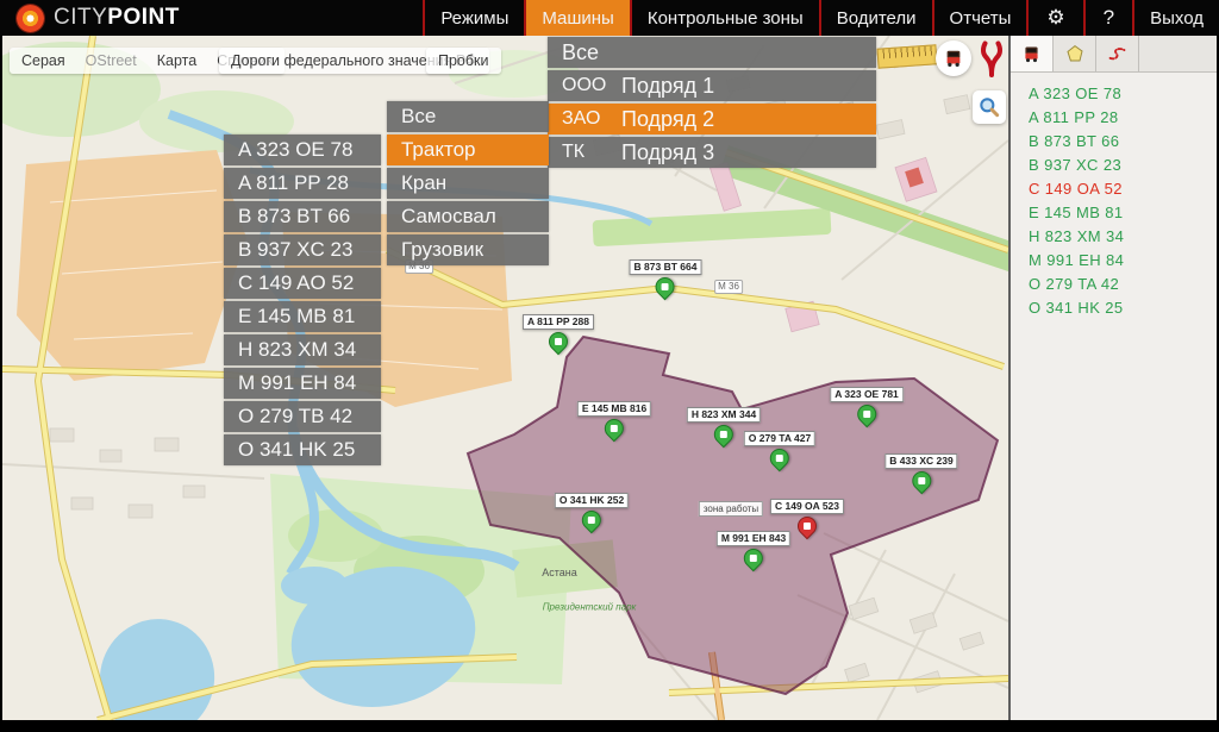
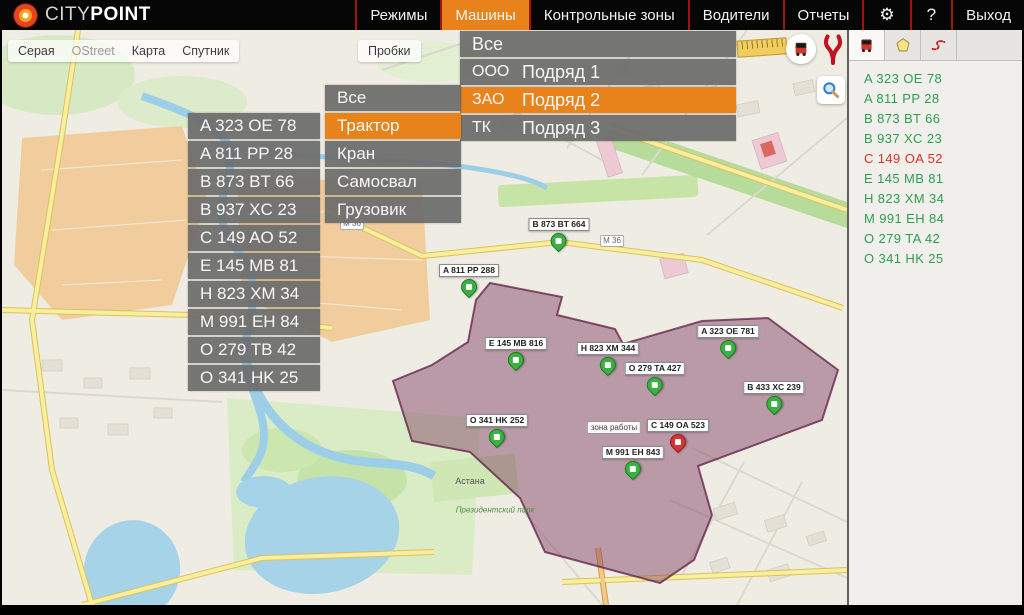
  CITYPOINT
  Режимы
  Машины
  Контрольные зоны
  Водители
  Отчеты
  ⚙
  ?
  Выход
  Президентский парк
  Астана
  М 36
  М 36
  Серая
  OStreet
  Карта
  Спутник
- Дороги федерального значения РФ
  Пробки
  Все
  ООО
  Подряд 1
  ЗАО
  Подряд 2
  ТК
  Подряд 3
  Все
  Трактор
  Кран
  Самосвал
  Грузовик
  A 323 OE 78
  A 811 PP 28
  B 873 BT 66
  B 937 XC 23
  C 149 AO 52
  E 145 MB 81
  H 823 XM 34
  M 991 EH 84
  O 279 TB 42
  O 341 HK 25
  B 873 BT 664
  A 811 PP 288
  E 145 MB 816
  H 823 XM 344
  O 279 TA 427
  A 323 OE 781
  B 433 XC 239
  O 341 HK 252
  C 149 OA 523
  M 991 EH 843
  зона работы
  A 323 OE 78
  A 811 PP 28
  B 873 BT 66
  B 937 XC 23
  C 149 OA 52
  E 145 MB 81
  H 823 XM 34
  M 991 EH 84
  O 279 TA 42
  O 341 HK 25
